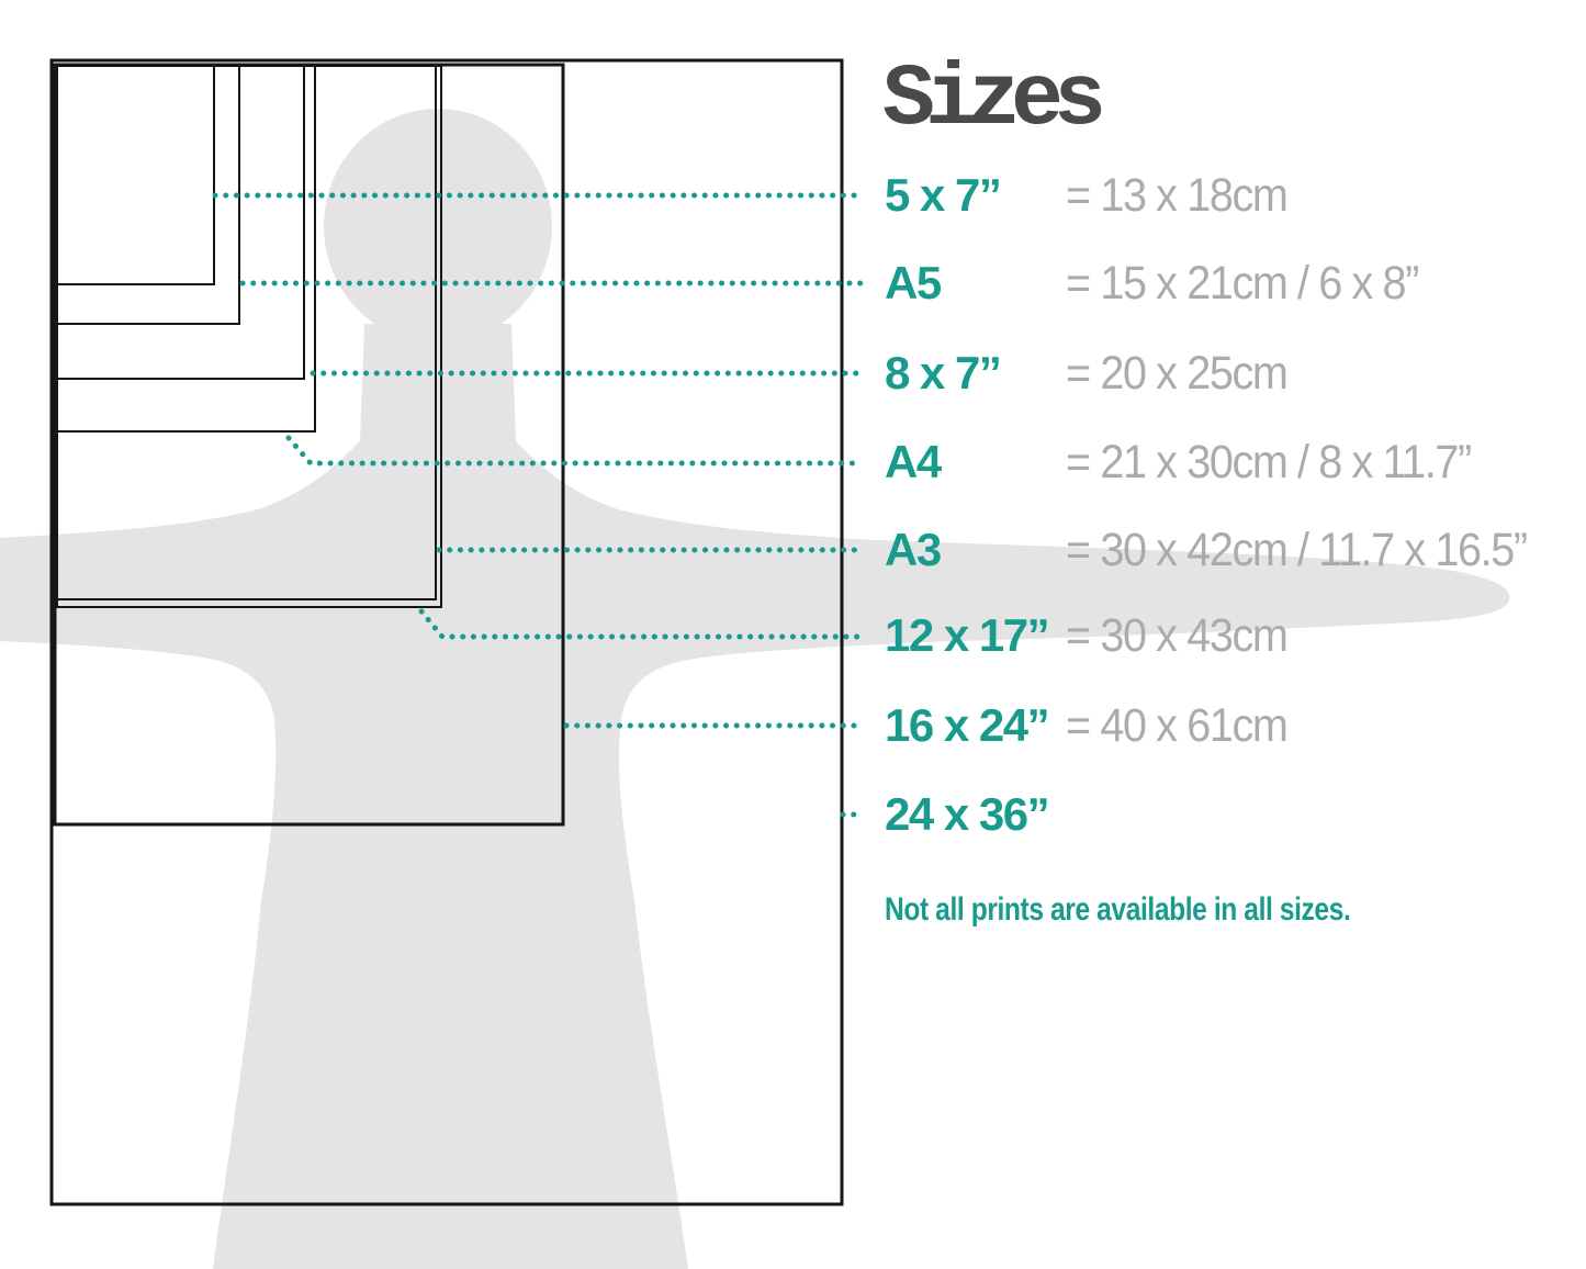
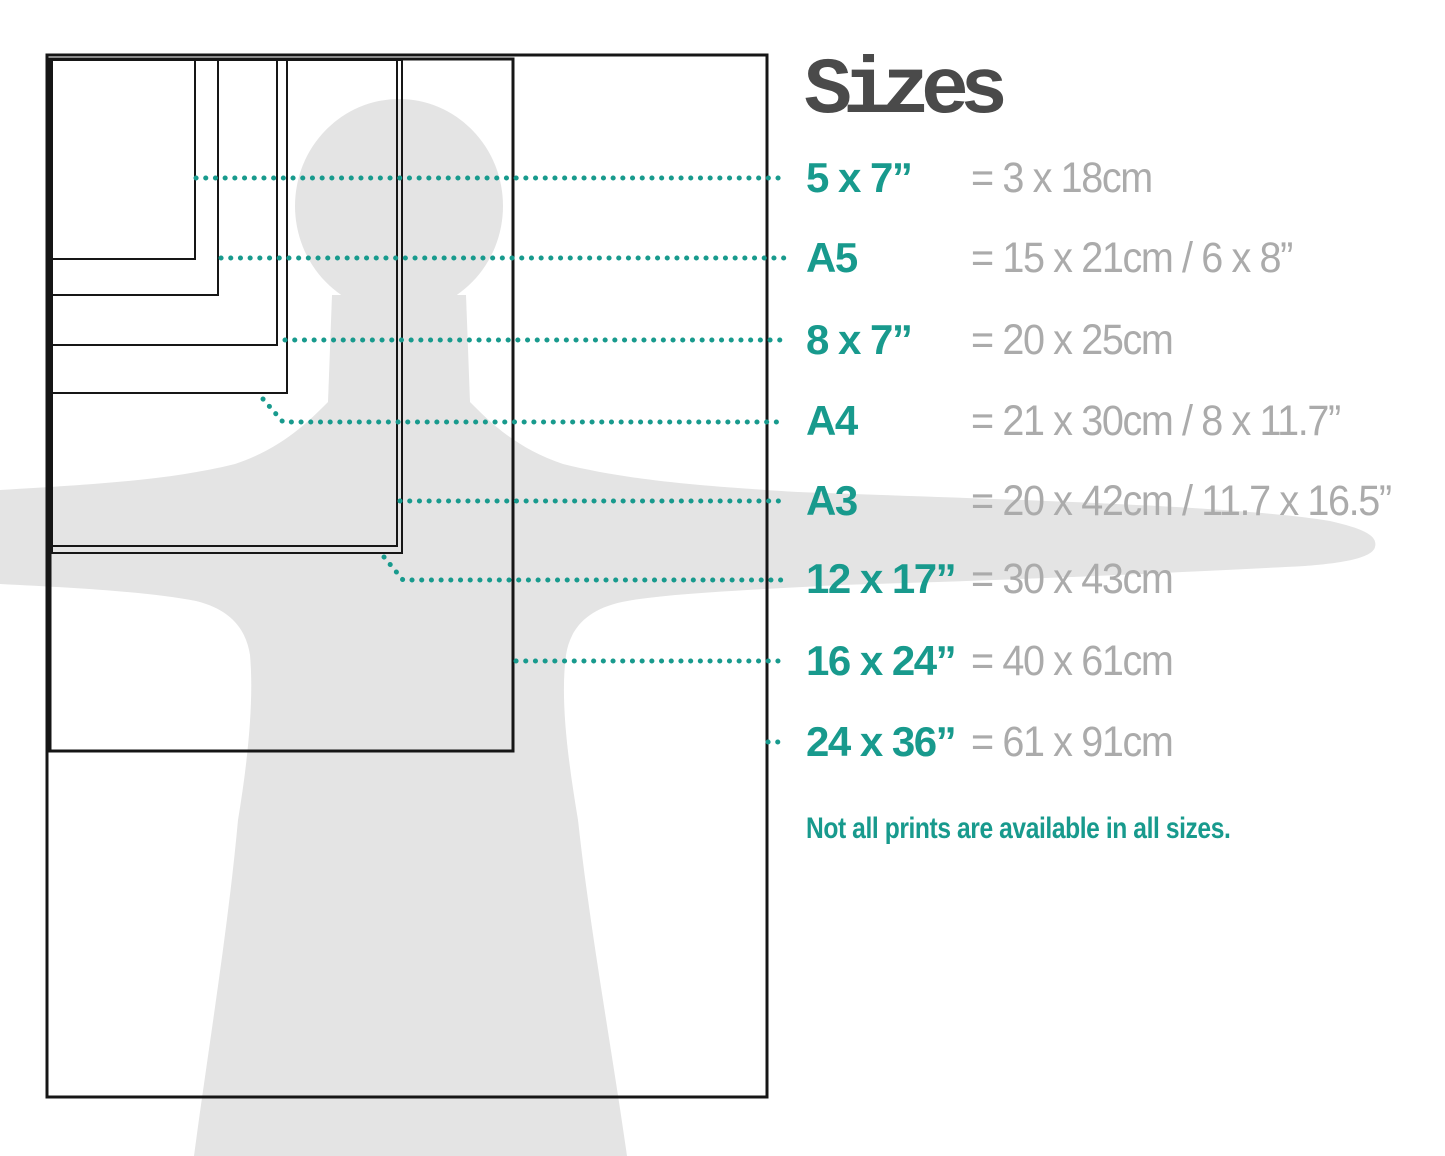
  Sizes
  5 x 7”
- = 13 x 18cm
+ = 3 x 18cm
  A5
  = 15 x 21cm / 6 x 8”
  8 x 7”
  = 20 x 25cm
  A4
  = 21 x 30cm / 8 x 11.7”
  A3
- = 30 x 42cm / 11.7 x 16.5”
+ = 20 x 42cm / 11.7 x 16.5”
  12 x 17”
  = 30 x 43cm
  16 x 24”
  = 40 x 61cm
  24 x 36”
+ = 61 x 91cm
  Not all prints are available in all sizes.
